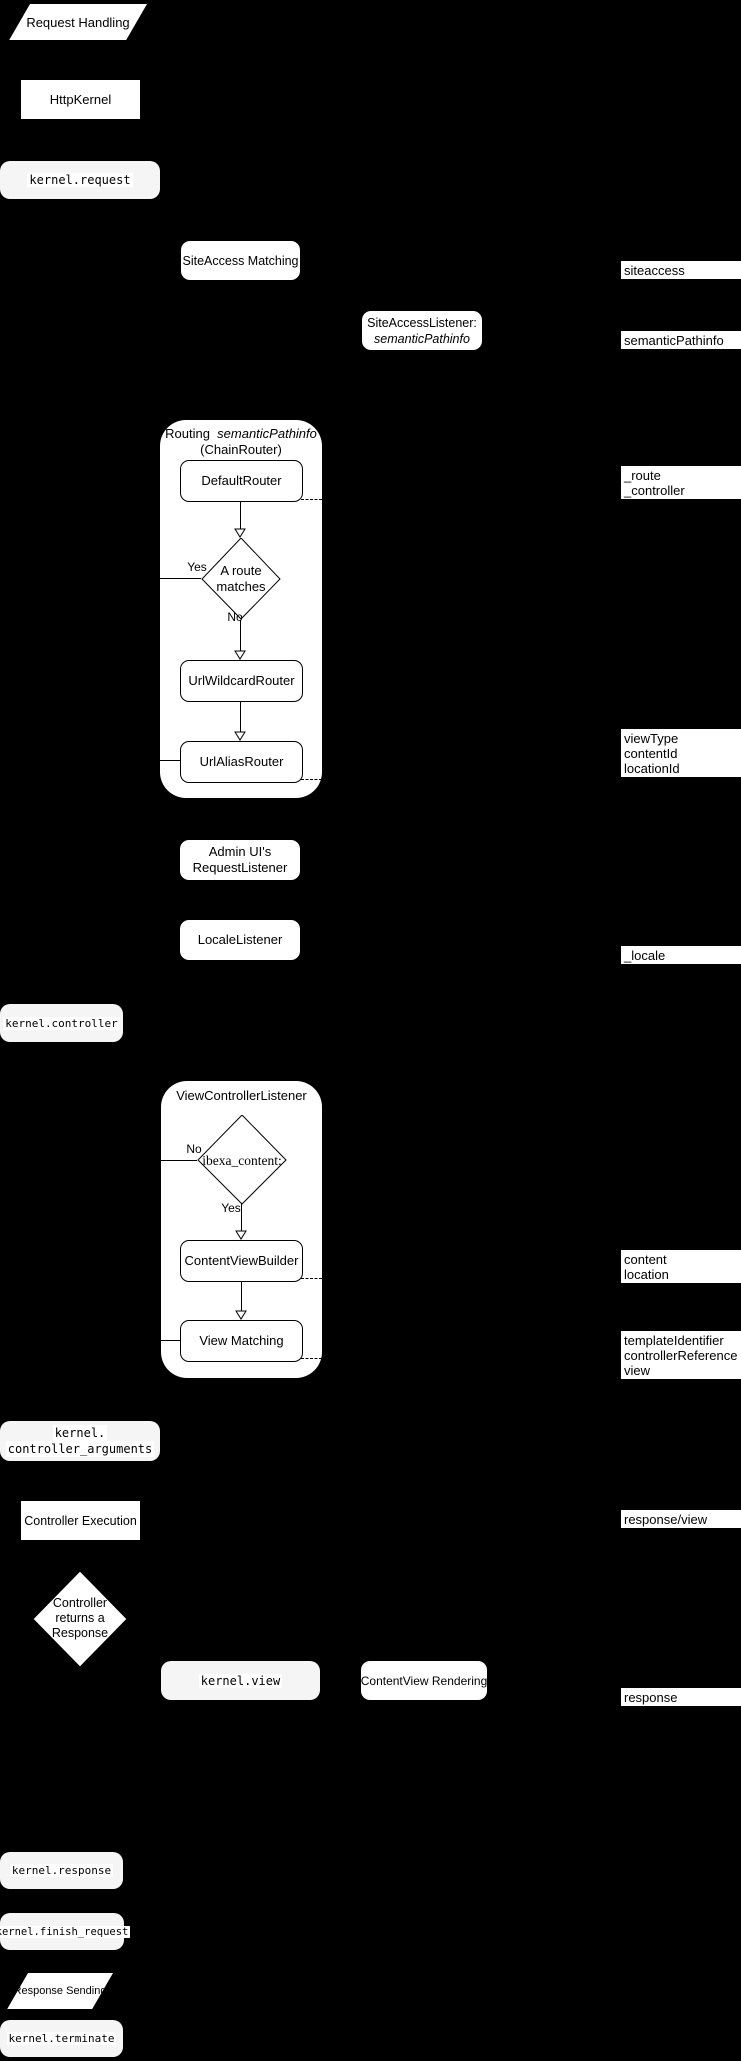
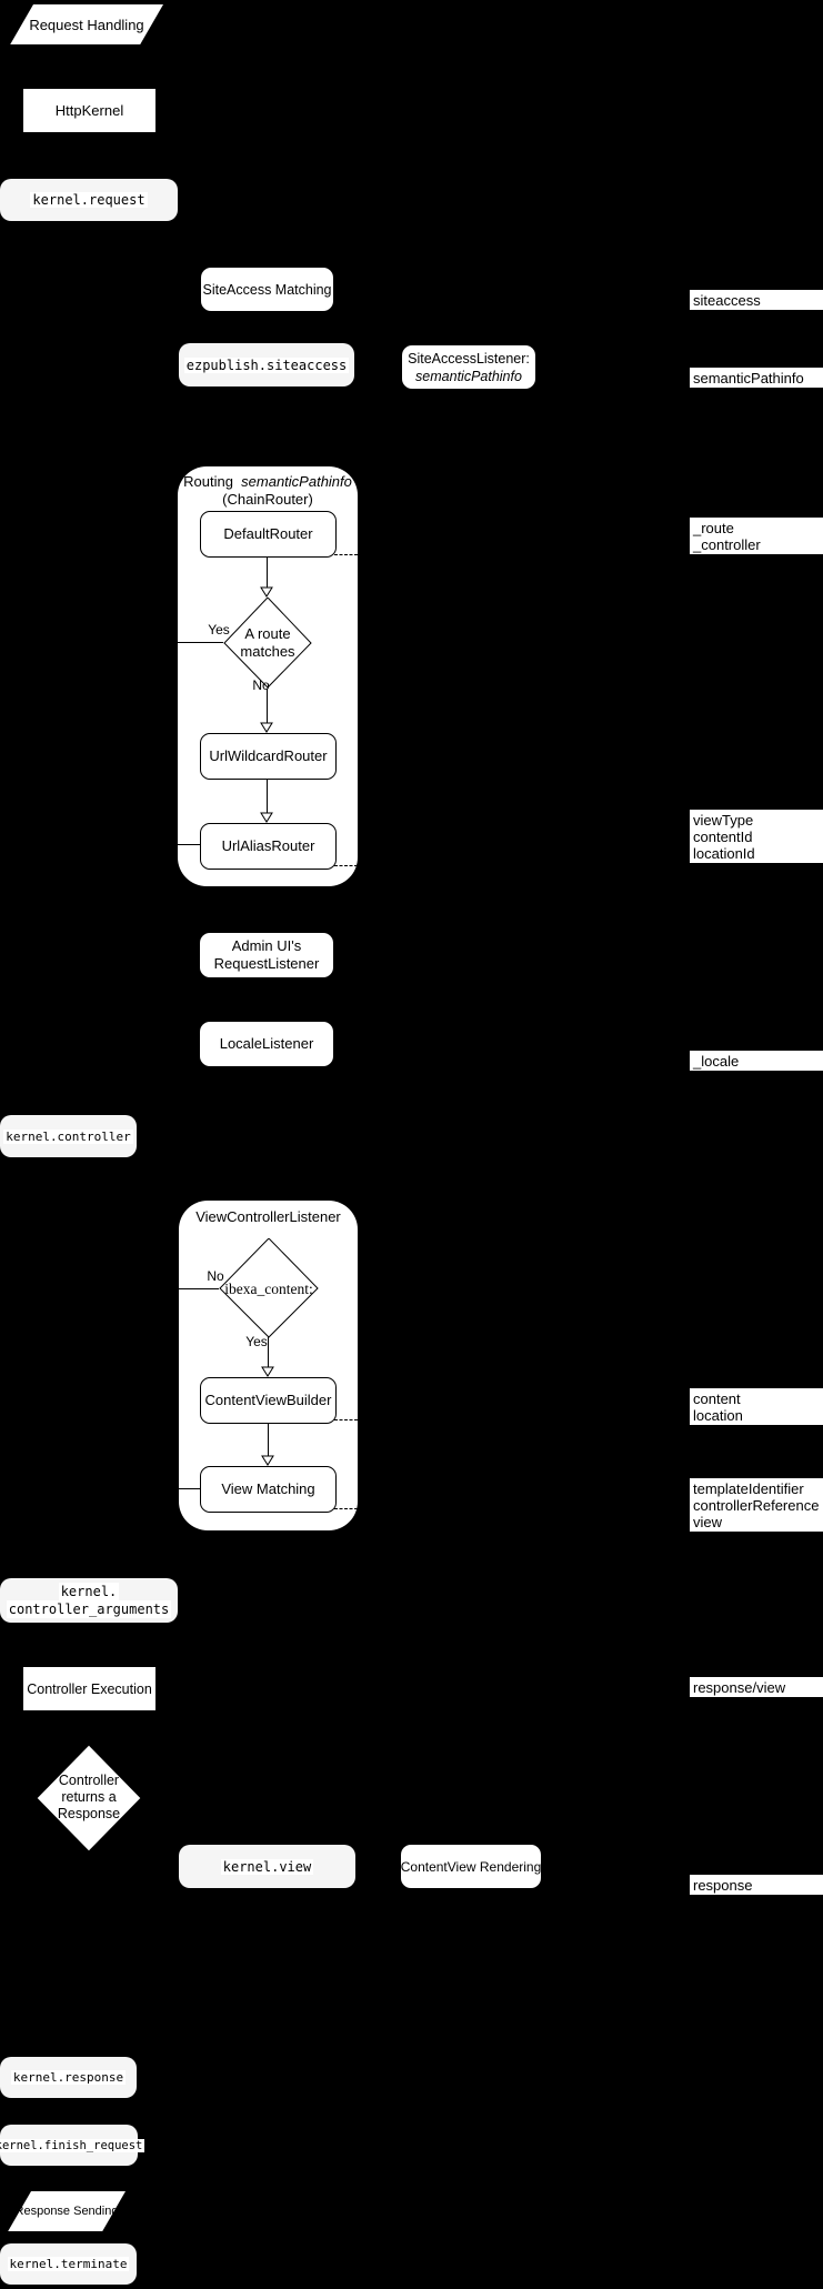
  Request Handling
  HttpKernel
  kernel.request
  SiteAccess Matching
  siteaccess
+ ezpublish.siteaccess
  SiteAccessListener:
  semanticPathinfo
  semanticPathinfo
  Routing semanticPathinfo
  (ChainRouter)
  DefaultRouter
  A route
  matches
  Yes
  No
  UrlWildcardRouter
  UrlAliasRouter
  _route
  _controller
  viewType
  contentId
  locationId
  Admin UI's
  RequestListener
  LocaleListener
  _locale
  kernel.controller
  ViewControllerListener
  ibexa_content:
  No
  Yes
  ContentViewBuilder
  View Matching
  content
  location
  templateIdentifier
  controllerReference
  view
  kernel.
  controller_arguments
  Controller Execution
  response/view
  Controller
  returns a
  Response
  kernel.view
  ContentView Rendering
  response
  kernel.response
  ernel.finish_request
  Response Sending
  kernel.terminate
